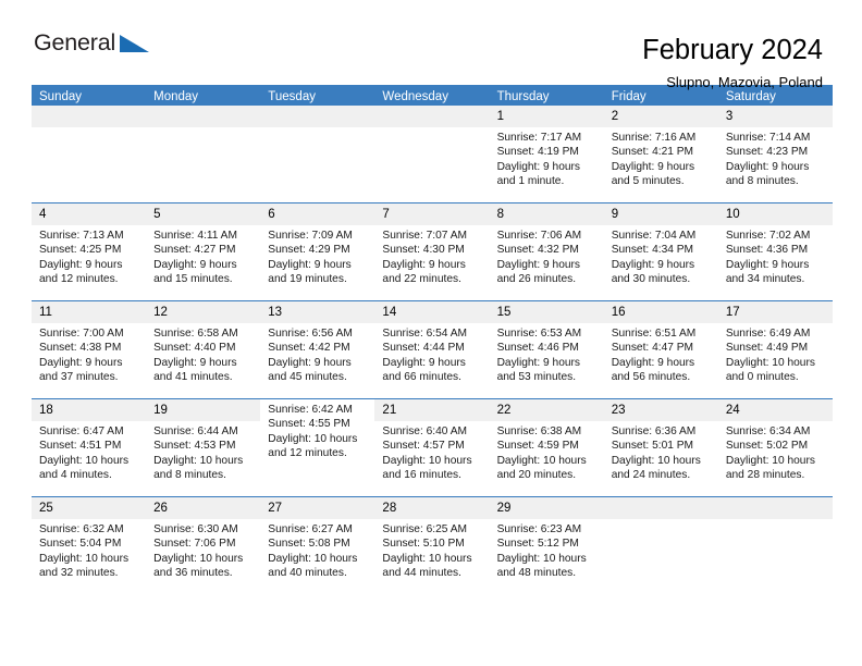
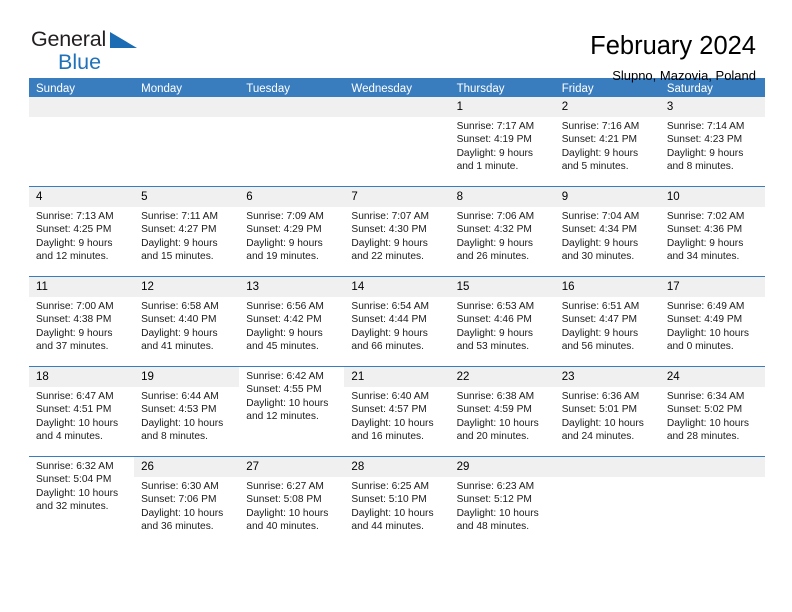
  General
+ Blue
  February 2024
  Slupno, Mazovia, Poland
  Sunday
  Monday
  Tuesday
  Wednesday
  Thursday
  Friday
  Saturday
  1
  Sunrise: 7:17 AM
  Sunset: 4:19 PM
  Daylight: 9 hours
  and 1 minute.
  2
  Sunrise: 7:16 AM
  Sunset: 4:21 PM
  Daylight: 9 hours
  and 5 minutes.
  3
  Sunrise: 7:14 AM
  Sunset: 4:23 PM
  Daylight: 9 hours
  and 8 minutes.
  4
  Sunrise: 7:13 AM
  Sunset: 4:25 PM
  Daylight: 9 hours
  and 12 minutes.
  5
- Sunrise: 4:11 AM
+ Sunrise: 7:11 AM
  Sunset: 4:27 PM
  Daylight: 9 hours
  and 15 minutes.
  6
  Sunrise: 7:09 AM
  Sunset: 4:29 PM
  Daylight: 9 hours
  and 19 minutes.
  7
  Sunrise: 7:07 AM
  Sunset: 4:30 PM
  Daylight: 9 hours
  and 22 minutes.
  8
  Sunrise: 7:06 AM
  Sunset: 4:32 PM
  Daylight: 9 hours
  and 26 minutes.
  9
  Sunrise: 7:04 AM
  Sunset: 4:34 PM
  Daylight: 9 hours
  and 30 minutes.
  10
  Sunrise: 7:02 AM
  Sunset: 4:36 PM
  Daylight: 9 hours
  and 34 minutes.
  11
  Sunrise: 7:00 AM
  Sunset: 4:38 PM
  Daylight: 9 hours
  and 37 minutes.
  12
  Sunrise: 6:58 AM
  Sunset: 4:40 PM
  Daylight: 9 hours
  and 41 minutes.
  13
  Sunrise: 6:56 AM
  Sunset: 4:42 PM
  Daylight: 9 hours
  and 45 minutes.
  14
  Sunrise: 6:54 AM
  Sunset: 4:44 PM
  Daylight: 9 hours
  and 66 minutes.
  15
  Sunrise: 6:53 AM
  Sunset: 4:46 PM
  Daylight: 9 hours
  and 53 minutes.
  16
  Sunrise: 6:51 AM
  Sunset: 4:47 PM
  Daylight: 9 hours
  and 56 minutes.
  17
  Sunrise: 6:49 AM
  Sunset: 4:49 PM
  Daylight: 10 hours
  and 0 minutes.
  18
  Sunrise: 6:47 AM
  Sunset: 4:51 PM
  Daylight: 10 hours
  and 4 minutes.
  19
  Sunrise: 6:44 AM
  Sunset: 4:53 PM
  Daylight: 10 hours
  and 8 minutes.
  Sunrise: 6:42 AM
  Sunset: 4:55 PM
  Daylight: 10 hours
  and 12 minutes.
  21
  Sunrise: 6:40 AM
  Sunset: 4:57 PM
  Daylight: 10 hours
  and 16 minutes.
  22
  Sunrise: 6:38 AM
  Sunset: 4:59 PM
  Daylight: 10 hours
  and 20 minutes.
  23
  Sunrise: 6:36 AM
  Sunset: 5:01 PM
  Daylight: 10 hours
  and 24 minutes.
  24
  Sunrise: 6:34 AM
  Sunset: 5:02 PM
  Daylight: 10 hours
  and 28 minutes.
- 25
  Sunrise: 6:32 AM
  Sunset: 5:04 PM
  Daylight: 10 hours
  and 32 minutes.
  26
  Sunrise: 6:30 AM
  Sunset: 7:06 PM
  Daylight: 10 hours
  and 36 minutes.
  27
  Sunrise: 6:27 AM
  Sunset: 5:08 PM
  Daylight: 10 hours
  and 40 minutes.
  28
  Sunrise: 6:25 AM
  Sunset: 5:10 PM
  Daylight: 10 hours
  and 44 minutes.
  29
  Sunrise: 6:23 AM
  Sunset: 5:12 PM
  Daylight: 10 hours
  and 48 minutes.
